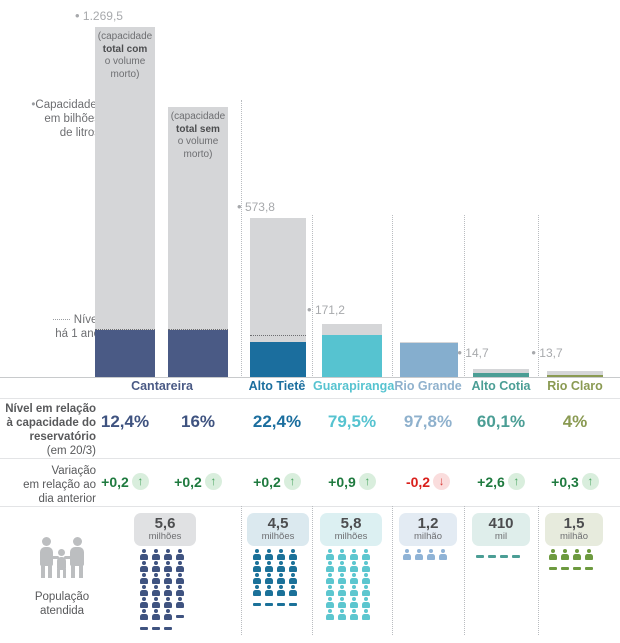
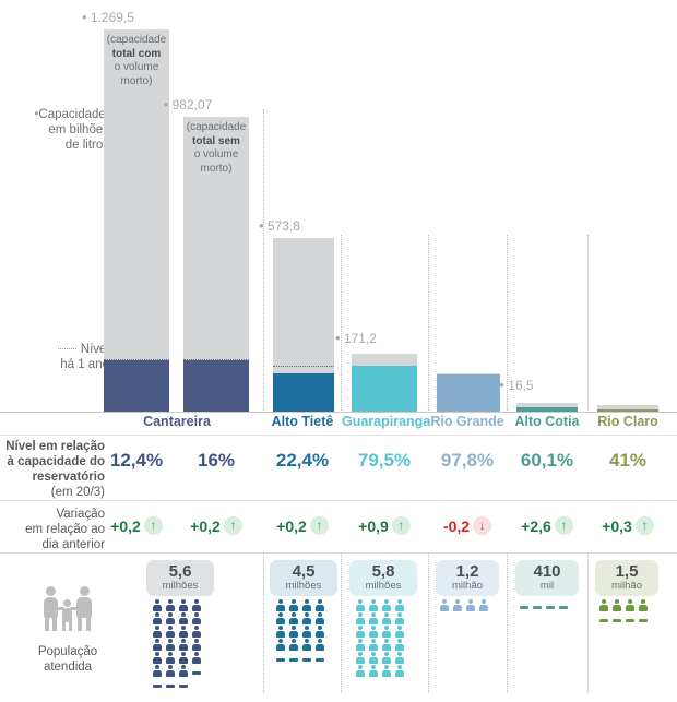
  •Capacidade
  em bilhõe
  de litro
  há 1 an
  • 1.269,5
  (capacidade
  total com
  o volume
  morto)
+ • 982,07
  (capacidade
  total sem
  o volume
  morto)
  • 573,8
  • 171,2
- • 14,7
+ • 16,5
- • 13,7
  Cantareira
  Alto Tietê
  Guarapiranga
  Rio Grande
  Alto Cotia
  Rio Claro
  Nível em relação
  à capacidade do
  reservatório
  (em 20/3)
  12,4%
  16%
  22,4%
  79,5%
  97,8%
  60,1%
- 4%
+ 41%
  Variação
  em relação ao
  dia anterior
  +0,2
  ↑
  +0,2
  ↑
  +0,2
  ↑
  +0,9
  ↑
  -0,2
  ↓
  +2,6
  ↑
  +0,3
  ↑
  População
  atendida
  5,6
  milhões
  4,5
  milhões
  5,8
  milhões
  1,2
  milhão
  410
  mil
  1,5
  milhão
